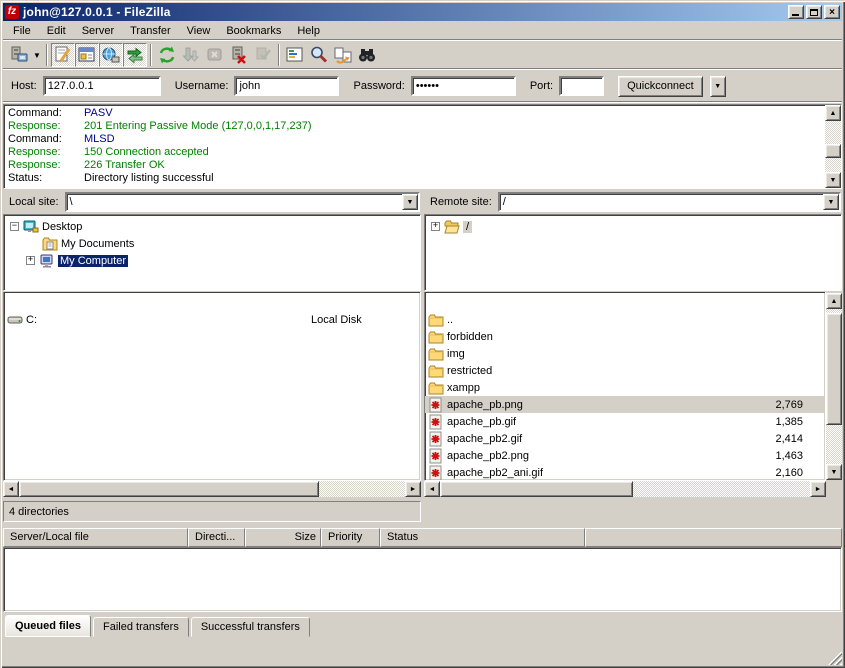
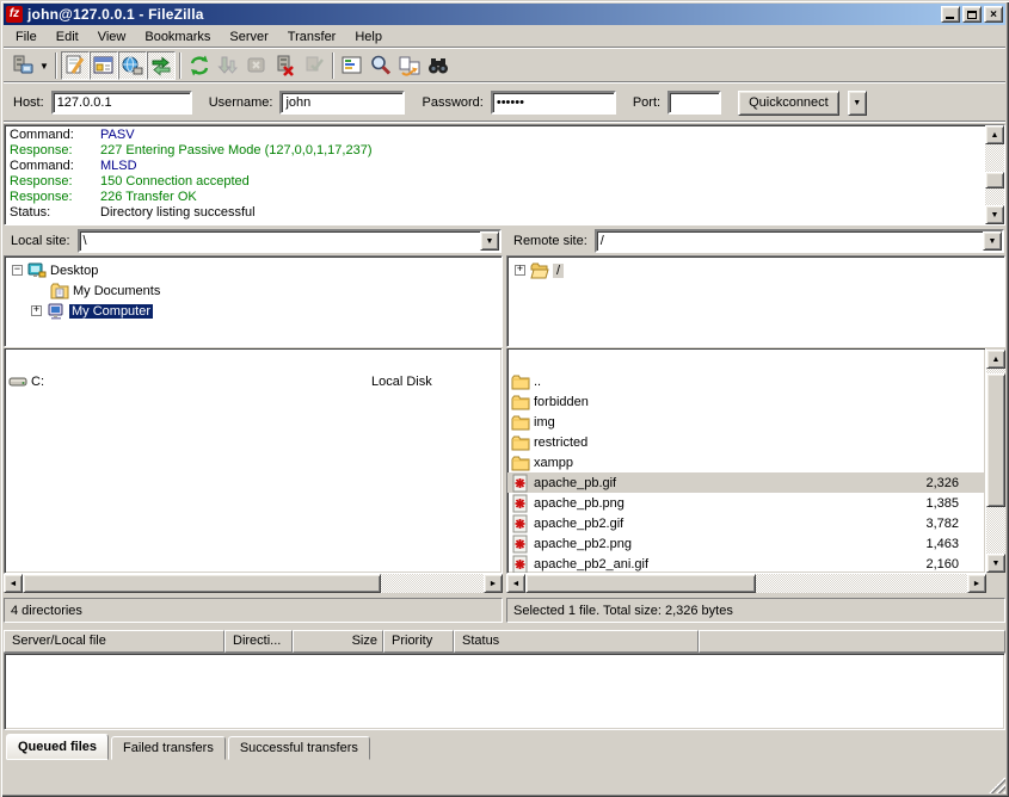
  fz
  john@127.0.0.1 - FileZilla
  ×
  File
  Edit
- Server
+ View
- Transfer
+ Bookmarks
- View
+ Server
- Bookmarks
+ Transfer
  Help
  ▼
  Host:
  127.0.0.1
  Username:
  john
  Password:
  ••••••
  Port:
  Quickconnect
  Command: PASV
- Response: 201 Entering Passive Mode (127,0,0,1,17,237)
+ Response: 227 Entering Passive Mode (127,0,0,1,17,237)
  Command: MLSD
  Response: 150 Connection accepted
  Response: 226 Transfer OK
  Status: Directory listing successful
  Local site:
  \
  Remote site:
  /
  −
  Desktop
  My Documents
  +
  My Computer
  +
  /
  C:
  Local Disk
  ..
  forbidden
  img
  restricted
  xampp
- apache_pb.png
+ apache_pb.gif
- 2,769
+ 2,326
- apache_pb.gif
+ apache_pb.png
  1,385
  apache_pb2.gif
- 2,414
+ 3,782
  apache_pb2.png
  1,463
  apache_pb2_ani.gif
  2,160
  4 directories
+ Selected 1 file. Total size: 2,326 bytes
  Server/Local file
  Directi...
  Size
  Priority
  Status
  Queued files
  Failed transfers
  Successful transfers
